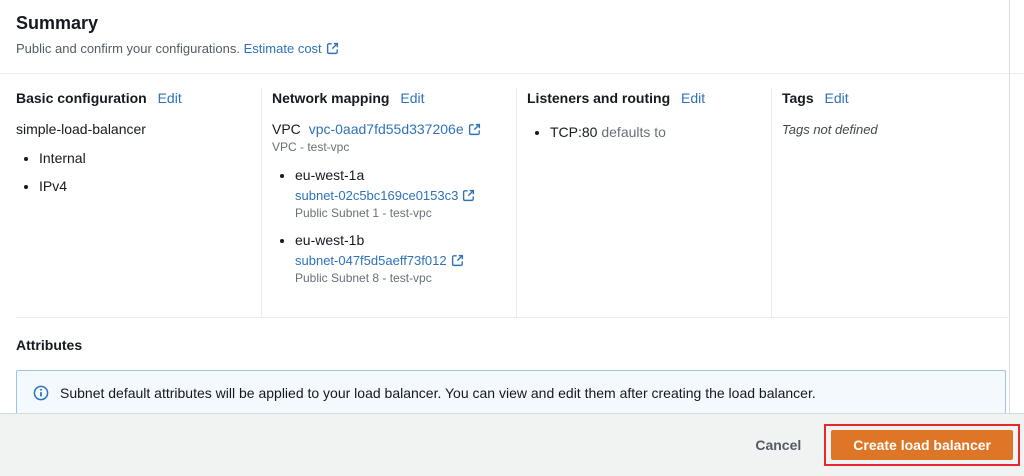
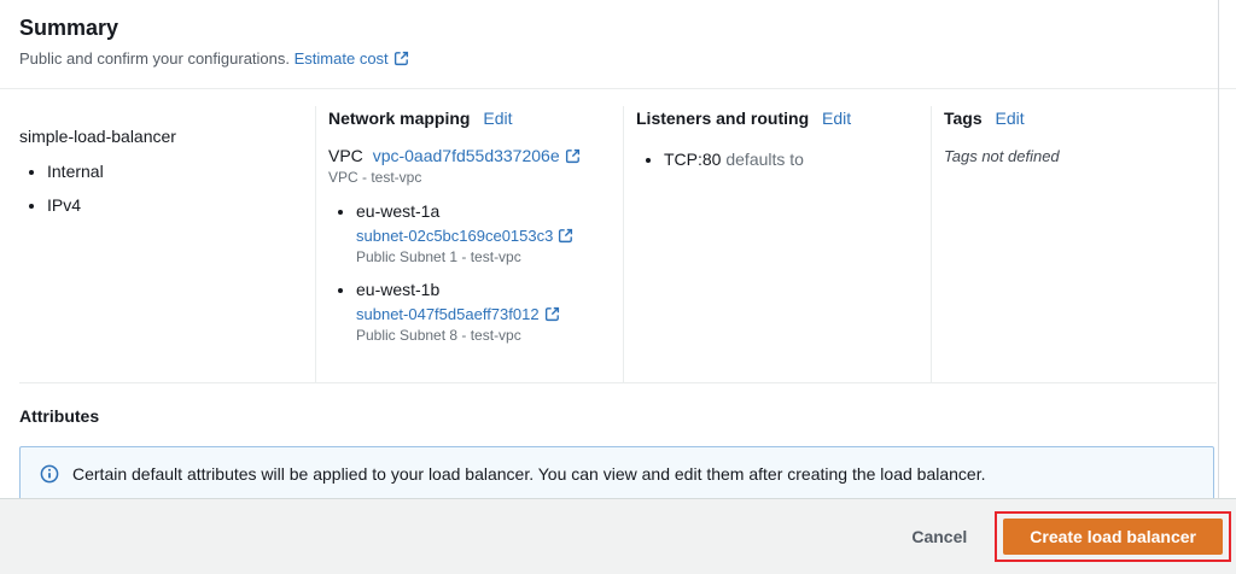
  Summary
  Public and confirm your configurations. Estimate cost
- Basic configuration Edit
  simple-load-balancer
  Internal
  IPv4
  Network mapping Edit
  VPC vpc-0aad7fd55d337206e
  VPC - test-vpc
  eu-west-1a
  subnet-02c5bc169ce0153c3
  Public Subnet 1 - test-vpc
  eu-west-1b
  subnet-047f5d5aeff73f012
  Public Subnet 8 - test-vpc
  Listeners and routing Edit
  TCP:80 defaults to
  Tags Edit
  Tags not defined
  Attributes
- Subnet default attributes will be applied to your load balancer. You can view and edit them after creating the load balancer.
+ Certain default attributes will be applied to your load balancer. You can view and edit them after creating the load balancer.
  Cancel
  Create load balancer
